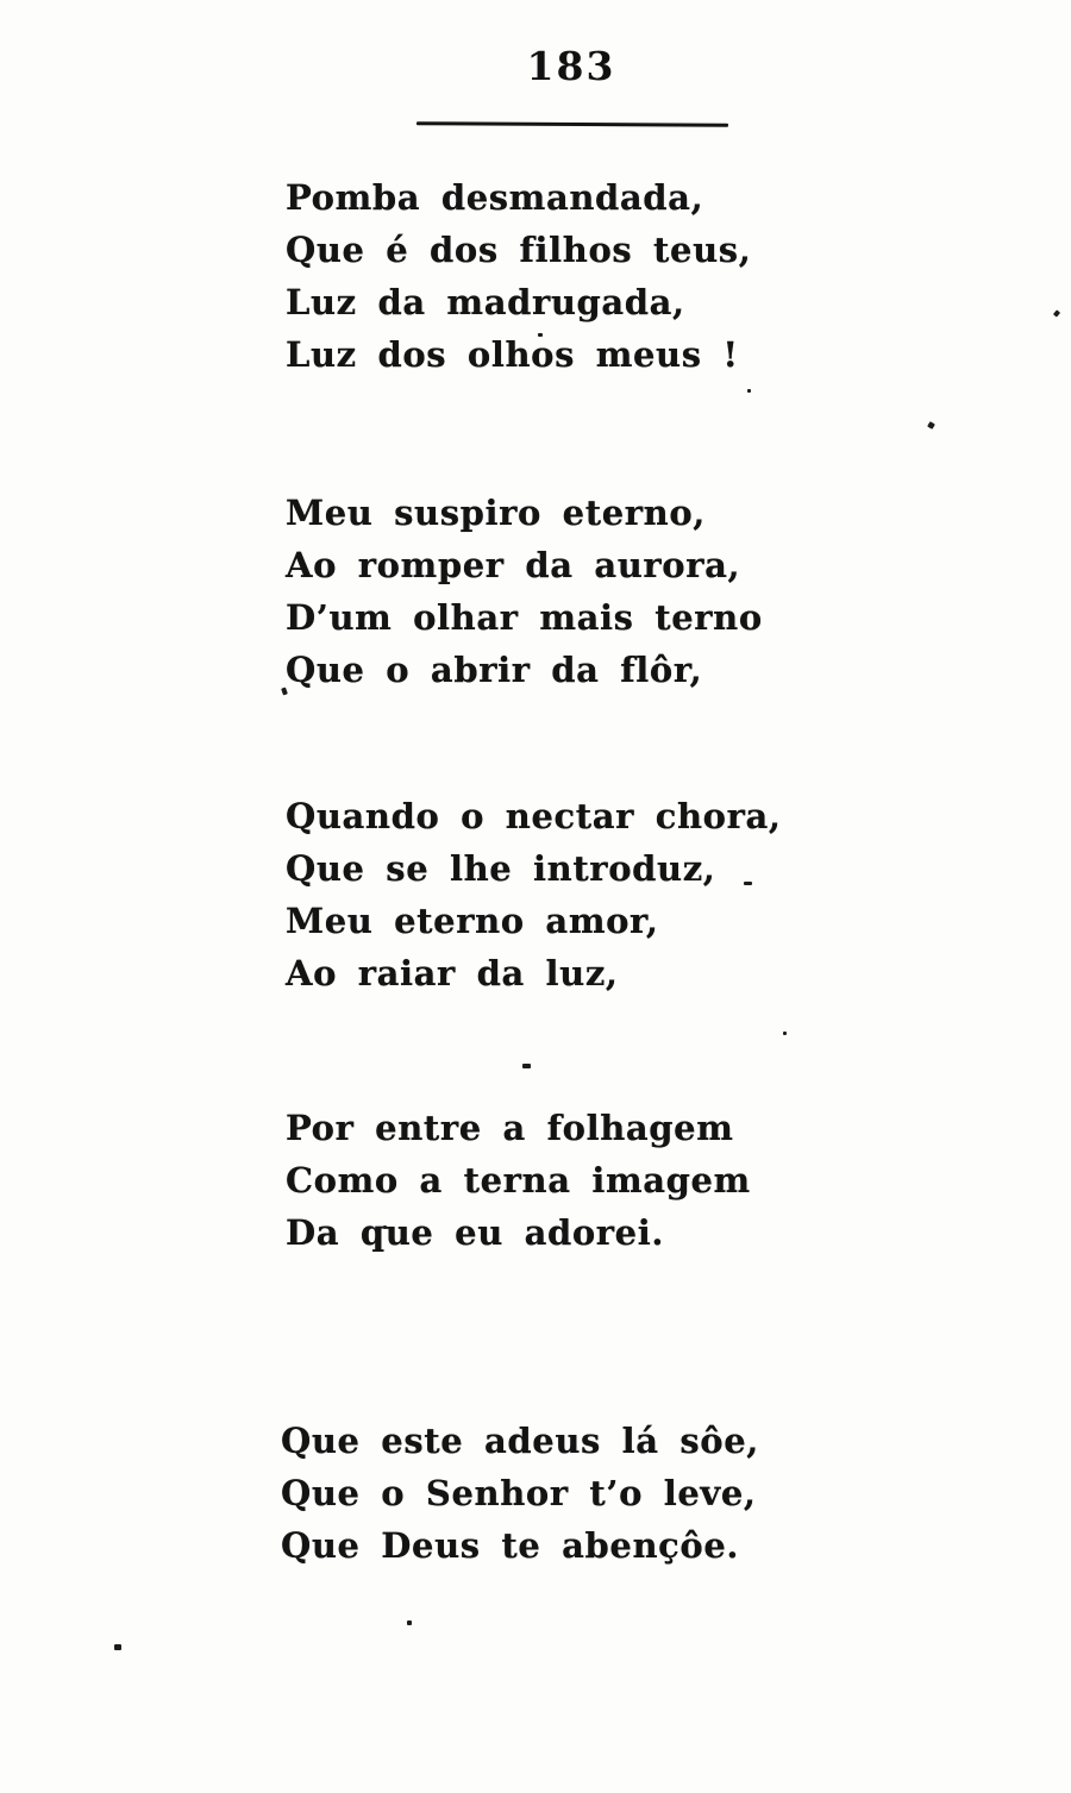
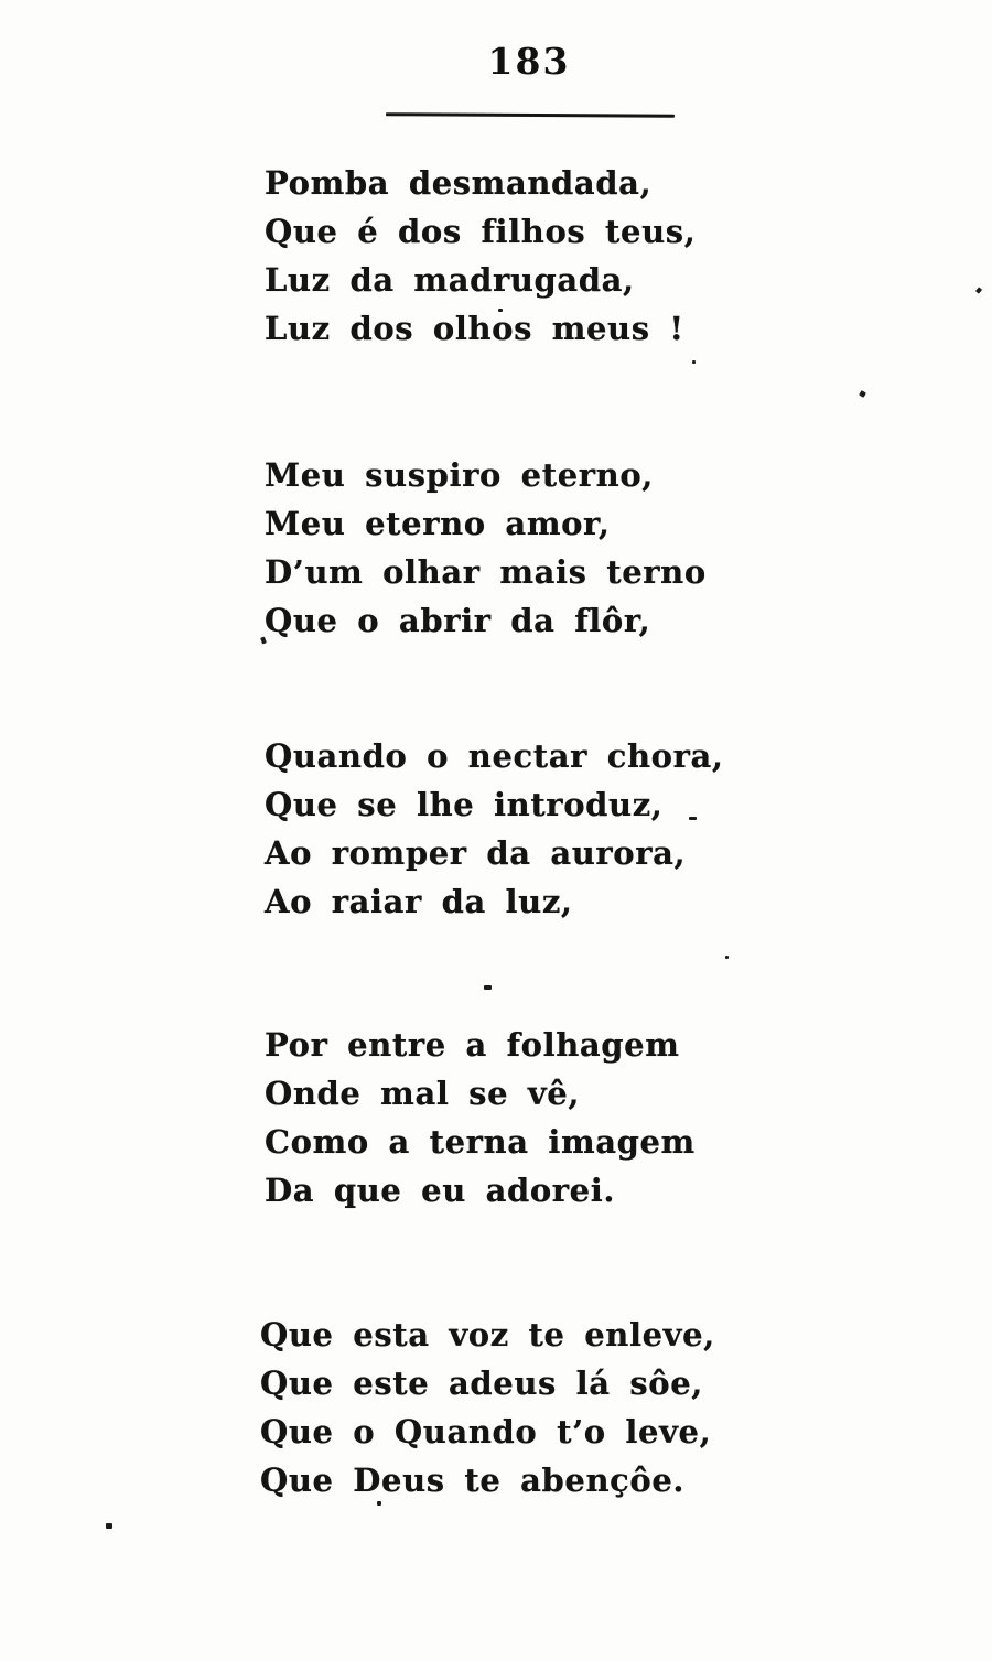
  183
  Pomba desmandada,
  Que é dos filhos teus,
  Luz da madrugada,
  Luz dos olhos meus !
  Meu suspiro eterno,
- Ao romper da aurora,
+ Meu eterno amor,
  D’um olhar mais terno
  Que o abrir da flôr,
  Quando o nectar chora,
  Que se lhe introduz,
- Meu eterno amor,
+ Ao romper da aurora,
  Ao raiar da luz,
  Por entre a folhagem
+ Onde mal se vê,
  Como a terna imagem
  Da que eu adorei.
+ Que esta voz te enleve,
  Que este adeus lá sôe,
- Que o Senhor t’o leve,
+ Que o Quando t’o leve,
  Que Deus te abençôe.
